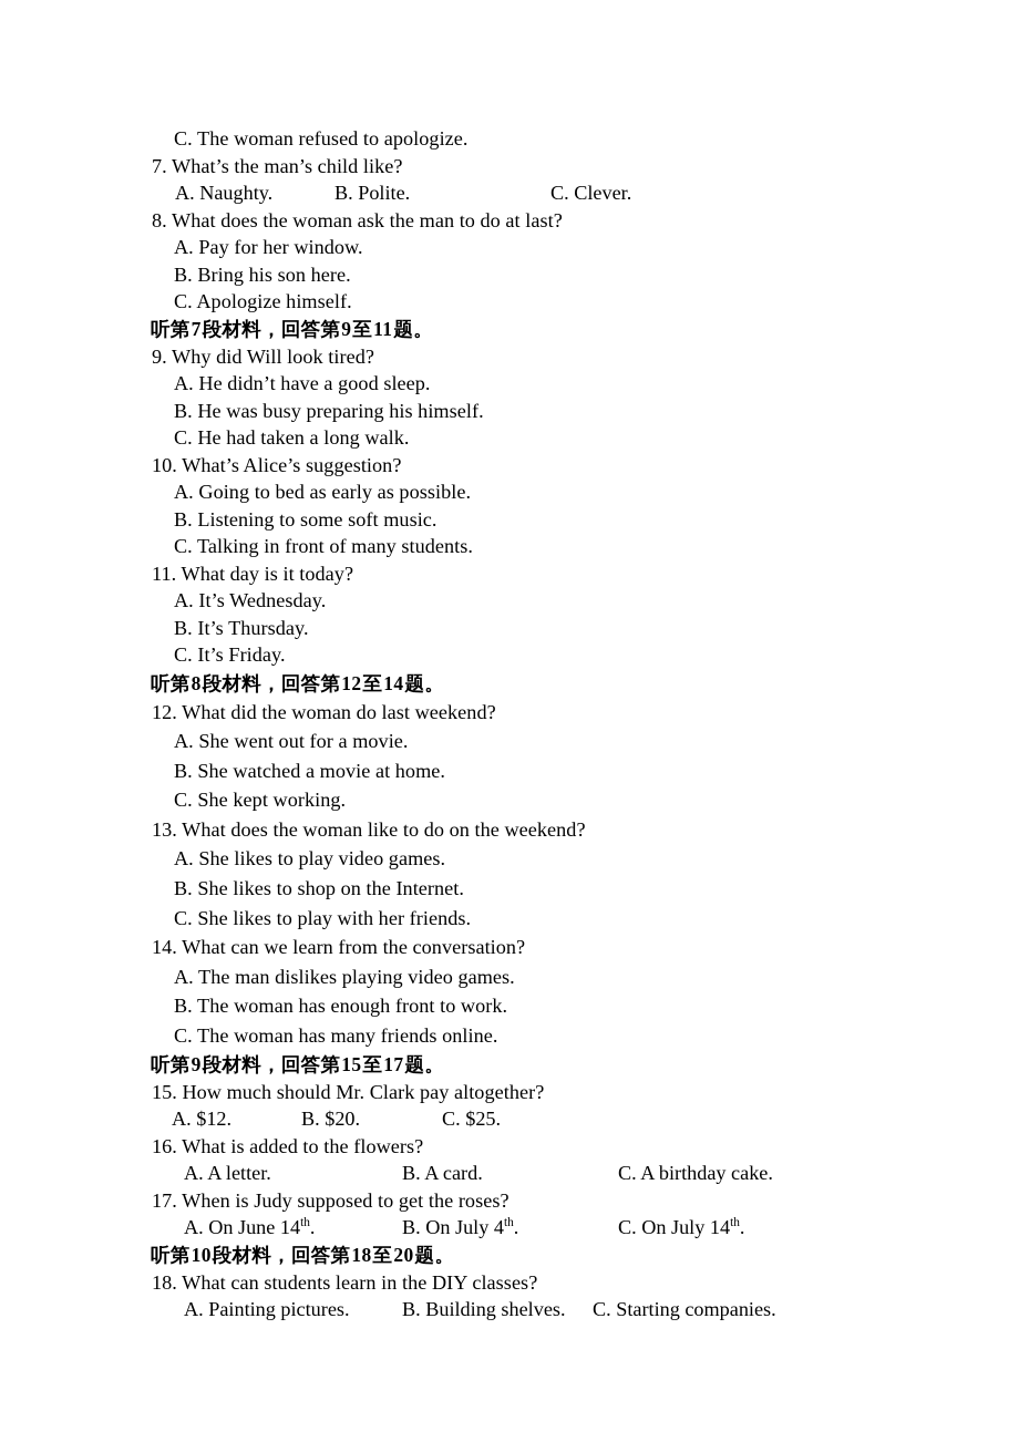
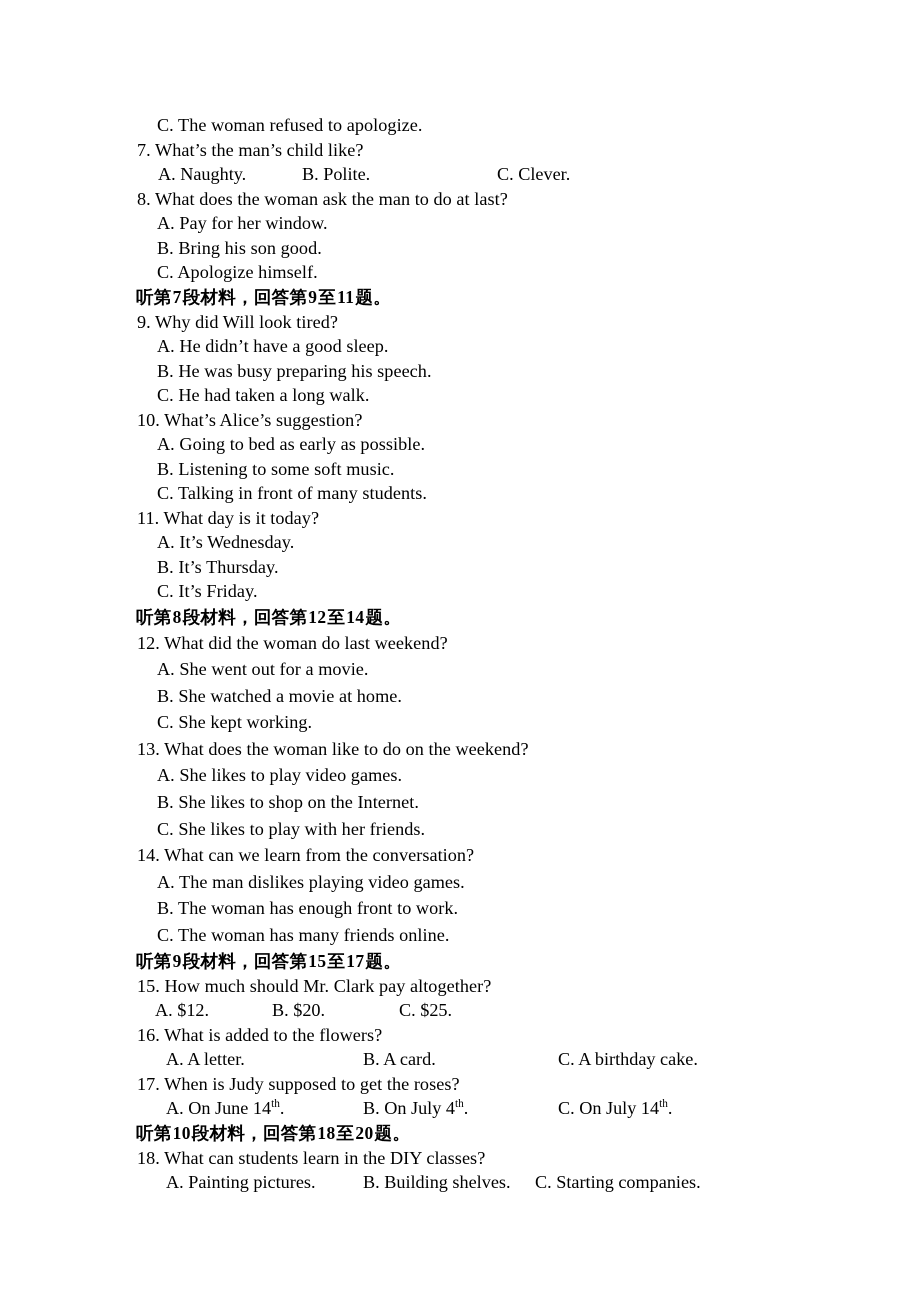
  C. The woman refused to apologize.
  7. What’s the man’s child like?
  A. Naughty.
  B. Polite.
  C. Clever.
  8. What does the woman ask the man to do at last?
  A. Pay for her window.
- B. Bring his son here.
+ B. Bring his son good.
  C. Apologize himself.
  听第7段材料，回答第9至11题。
  9. Why did Will look tired?
  A. He didn’t have a good sleep.
- B. He was busy preparing his himself.
+ B. He was busy preparing his speech.
  C. He had taken a long walk.
  10. What’s Alice’s suggestion?
  A. Going to bed as early as possible.
  B. Listening to some soft music.
  C. Talking in front of many students.
  11. What day is it today?
  A. It’s Wednesday.
  B. It’s Thursday.
  C. It’s Friday.
  听第8段材料，回答第12至14题。
  12. What did the woman do last weekend?
  A. She went out for a movie.
  B. She watched a movie at home.
  C. She kept working.
  13. What does the woman like to do on the weekend?
  A. She likes to play video games.
  B. She likes to shop on the Internet.
  C. She likes to play with her friends.
  14. What can we learn from the conversation?
  A. The man dislikes playing video games.
  B. The woman has enough front to work.
  C. The woman has many friends online.
  听第9段材料，回答第15至17题。
  15. How much should Mr. Clark pay altogether?
  A. $12.
  B. $20.
  C. $25.
  16. What is added to the flowers?
  A. A letter.
  B. A card.
  C. A birthday cake.
  17. When is Judy supposed to get the roses?
  A. On June 14th.
  B. On July 4th.
  C. On July 14th.
  听第10段材料，回答第18至20题。
  18. What can students learn in the DIY classes?
  A. Painting pictures.
  B. Building shelves.
  C. Starting companies.
